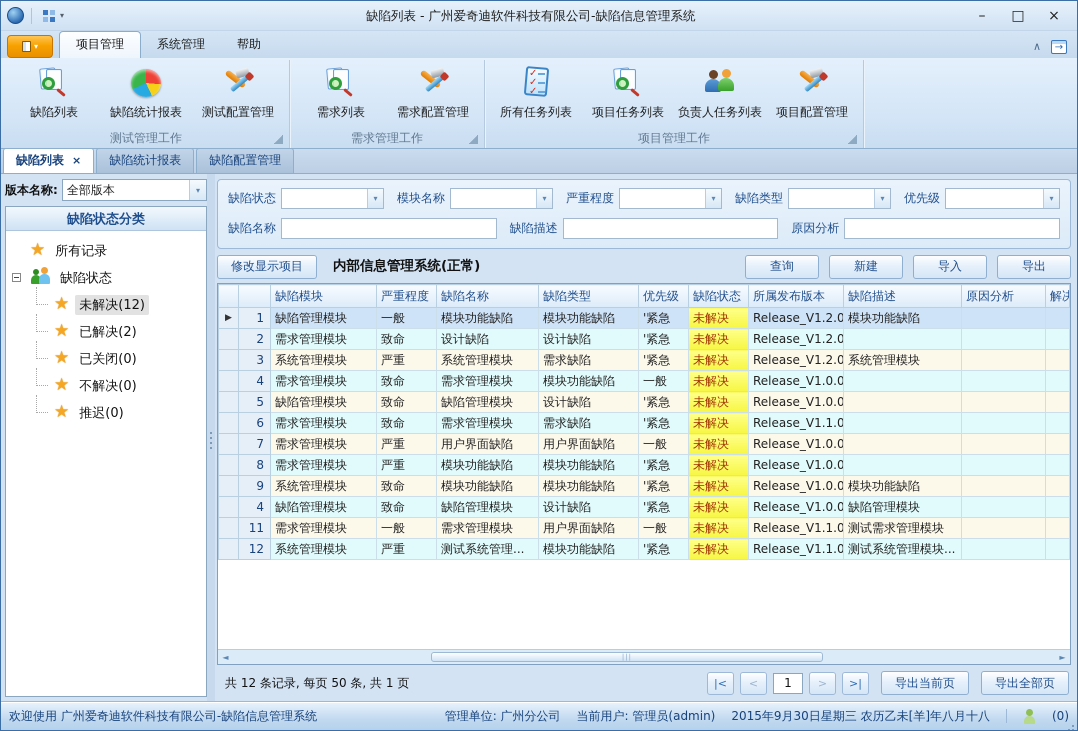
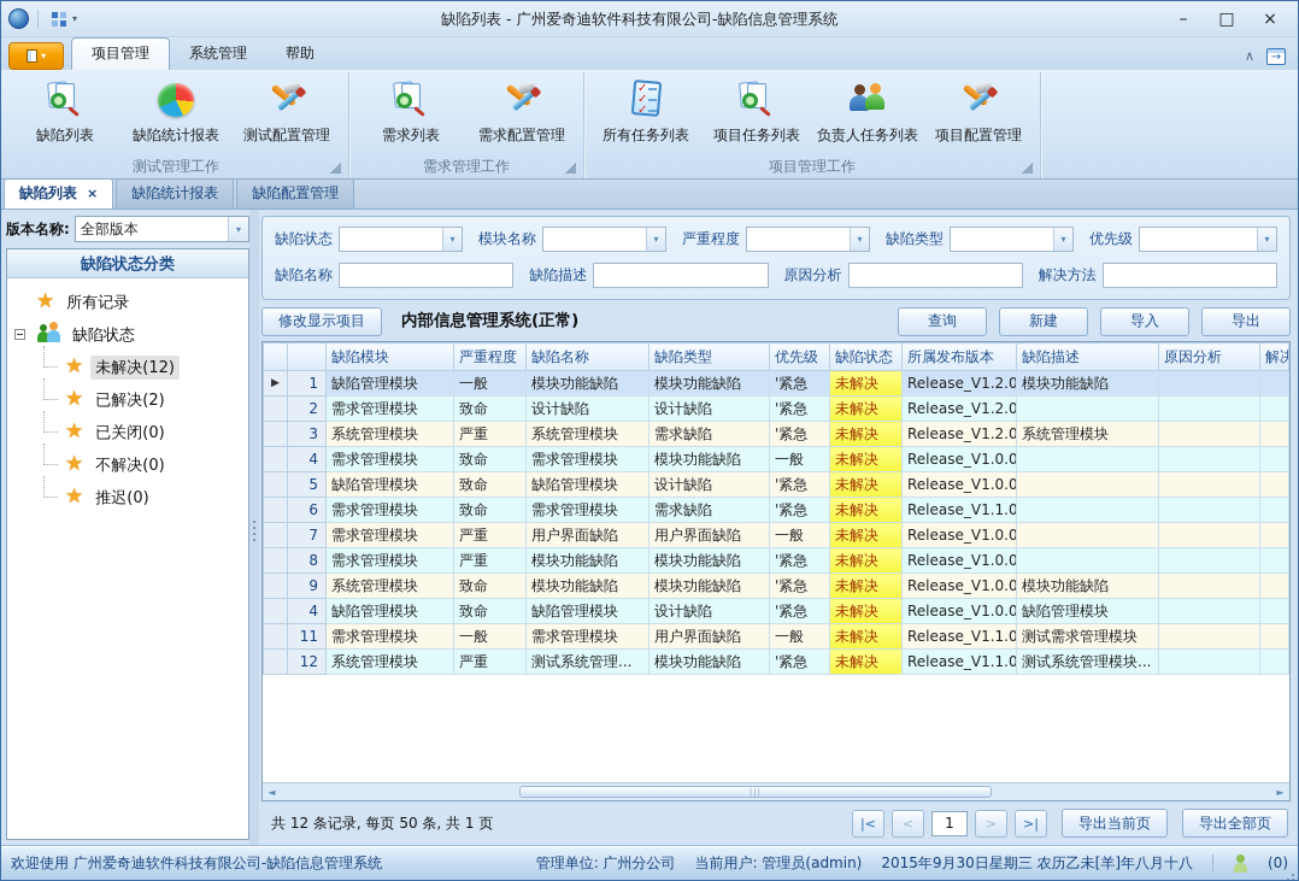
  ▾
  缺陷列表 - 广州爱奇迪软件科技有限公司-缺陷信息管理系统
  –
  □
  ×
  ▾
  项目管理
  系统管理
  帮助
  ∧
  →
  缺陷列表
  缺陷统计报表
  测试配置管理
  测试管理工作
  需求列表
  需求配置管理
  需求管理工作
  ✓
  ✓
  ✓
  所有任务列表
  项目任务列表
  负责人任务列表
  项目配置管理
  项目管理工作
  缺陷列表
  ×
  缺陷统计报表
  缺陷配置管理
  版本名称:
  全部版本
  ▾
  缺陷状态分类
  ★
  所有记录
  缺陷状态
  ★
  未解决(12)
  ★
  已解决(2)
  ★
  已关闭(0)
  ★
  不解决(0)
  ★
  推迟(0)
  缺陷状态
  ▾
  模块名称
  ▾
  严重程度
  ▾
  缺陷类型
  ▾
  优先级
  ▾
  缺陷名称
  缺陷描述
  原因分析
+ 解决方法
  修改显示项目
  内部信息管理系统(正常)
  查询
  新建
  导入
  导出
  		缺陷模块	严重程度	缺陷名称	缺陷类型	优先级	缺陷状态	所属发布版本	缺陷描述	原因分析	解决
  ▶	1	缺陷管理模块	一般	模块功能缺陷	模块功能缺陷	'紧急	未解决	Release_V1.2.0	模块功能缺陷
  	2	需求管理模块	致命	设计缺陷	设计缺陷	'紧急	未解决	Release_V1.2.0
  	3	系统管理模块	严重	系统管理模块	需求缺陷	'紧急	未解决	Release_V1.2.0	系统管理模块
  	4	需求管理模块	致命	需求管理模块	模块功能缺陷	一般	未解决	Release_V1.0.0
  	5	缺陷管理模块	致命	缺陷管理模块	设计缺陷	'紧急	未解决	Release_V1.0.0
  	6	需求管理模块	致命	需求管理模块	需求缺陷	'紧急	未解决	Release_V1.1.0
  	7	需求管理模块	严重	用户界面缺陷	用户界面缺陷	一般	未解决	Release_V1.0.0
  	8	需求管理模块	严重	模块功能缺陷	模块功能缺陷	'紧急	未解决	Release_V1.0.0
  	9	系统管理模块	致命	模块功能缺陷	模块功能缺陷	'紧急	未解决	Release_V1.0.0	模块功能缺陷
  	4	缺陷管理模块	致命	缺陷管理模块	设计缺陷	'紧急	未解决	Release_V1.0.0	缺陷管理模块
  	11	需求管理模块	一般	需求管理模块	用户界面缺陷	一般	未解决	Release_V1.1.0	测试需求管理模块
  	12	系统管理模块	严重	测试系统管理...	模块功能缺陷	'紧急	未解决	Release_V1.1.0	测试系统管理模块...
  ◄
  |||
  ►
  共 12 条记录, 每页 50 条, 共 1 页
  |<
  <
  1
  >
  >|
  导出当前页
  导出全部页
  欢迎使用 广州爱奇迪软件科技有限公司-缺陷信息管理系统
  管理单位: 广州分公司
  当前用户: 管理员(admin)
  2015年9月30日星期三 农历乙未[羊]年八月十八
  (0)
